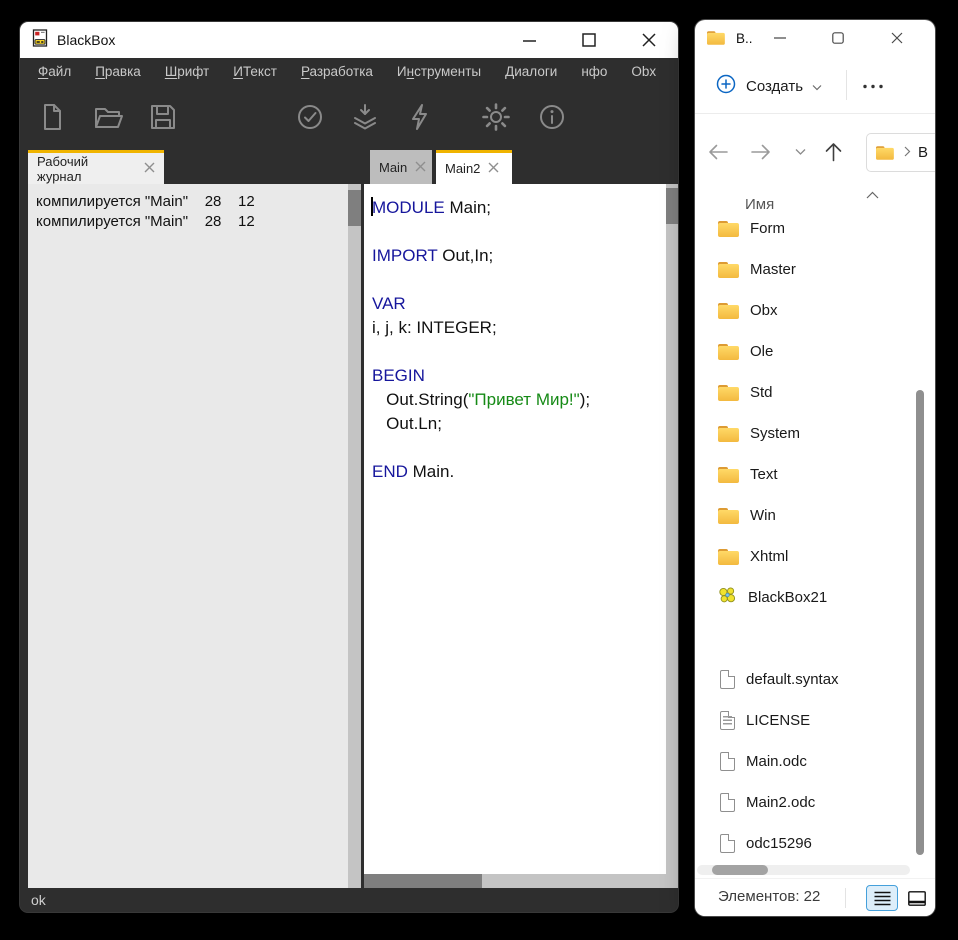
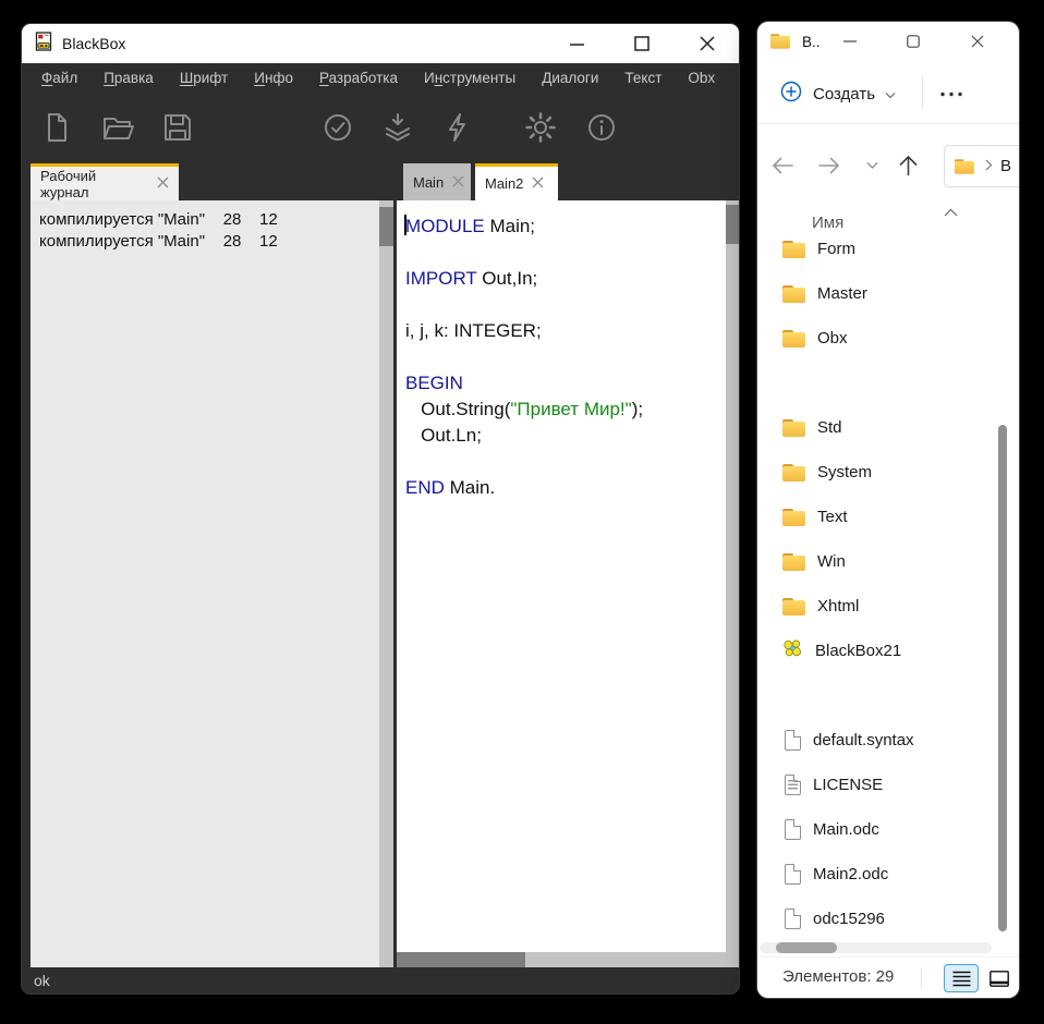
  BlackBox
  Файл
  Правка
  Шрифт
- ИТекст
+ Инфо
  Разработка
  Инструменты
  Диалоги
- нфо
+ Текст
  Obx
  Рабочий журнал
  Main
  Main2
  компилируется "Main" 28 12
  компилируется "Main" 28 12
  MODULE Main;
  IMPORT Out,In;
- VAR
  i, j, k: INTEGER;
  BEGIN
  Out.String("Привет Мир!");
  Out.Ln;
  END Main.
  ok
  B..
  Создать
  B
  Имя
  Form
  Master
  Obx
- Ole
  Std
  System
  Text
  Win
  Xhtml
  BlackBox21
  default.syntax
  LICENSE
  Main.odc
  Main2.odc
  odc15296
- Элементов: 22
+ Элементов: 29
